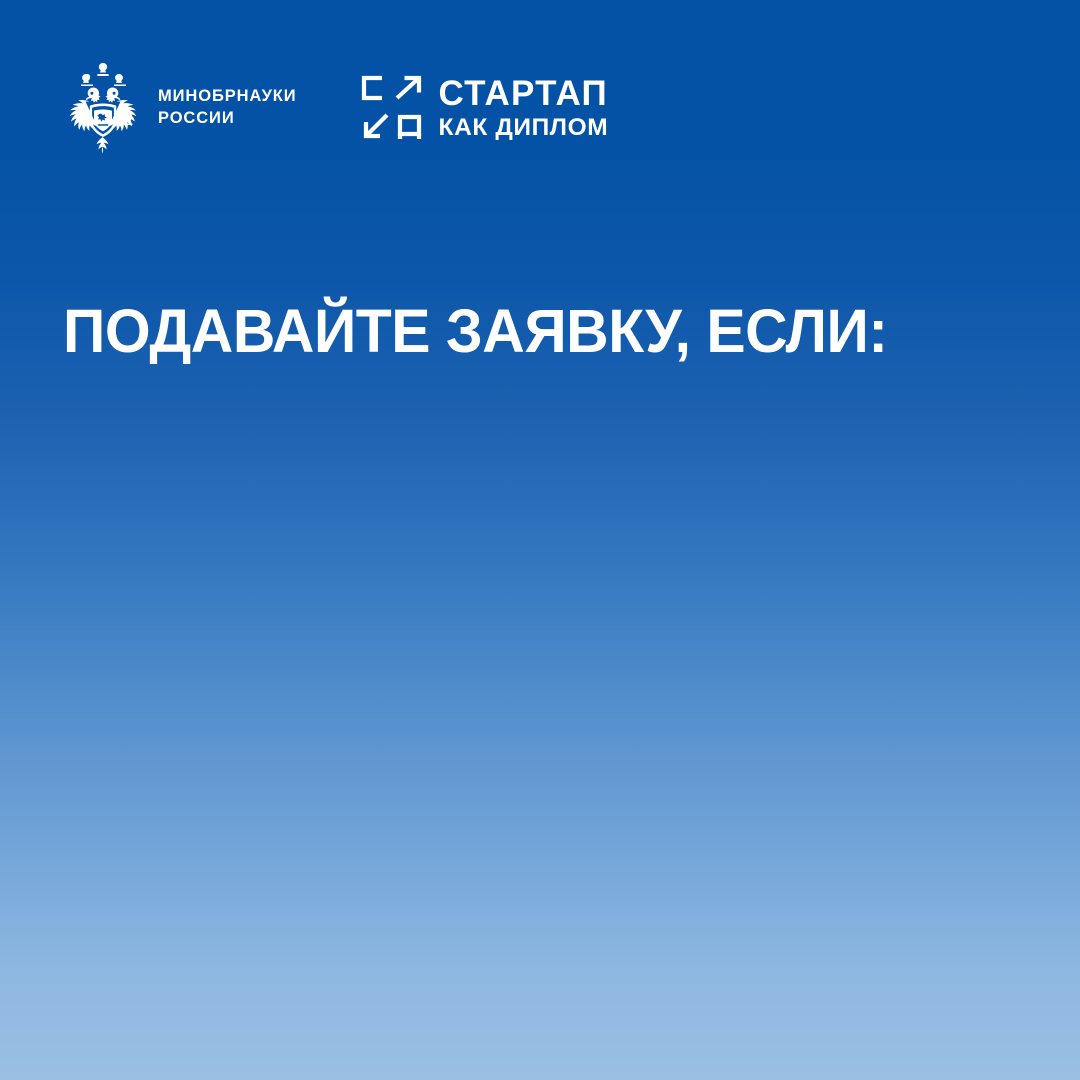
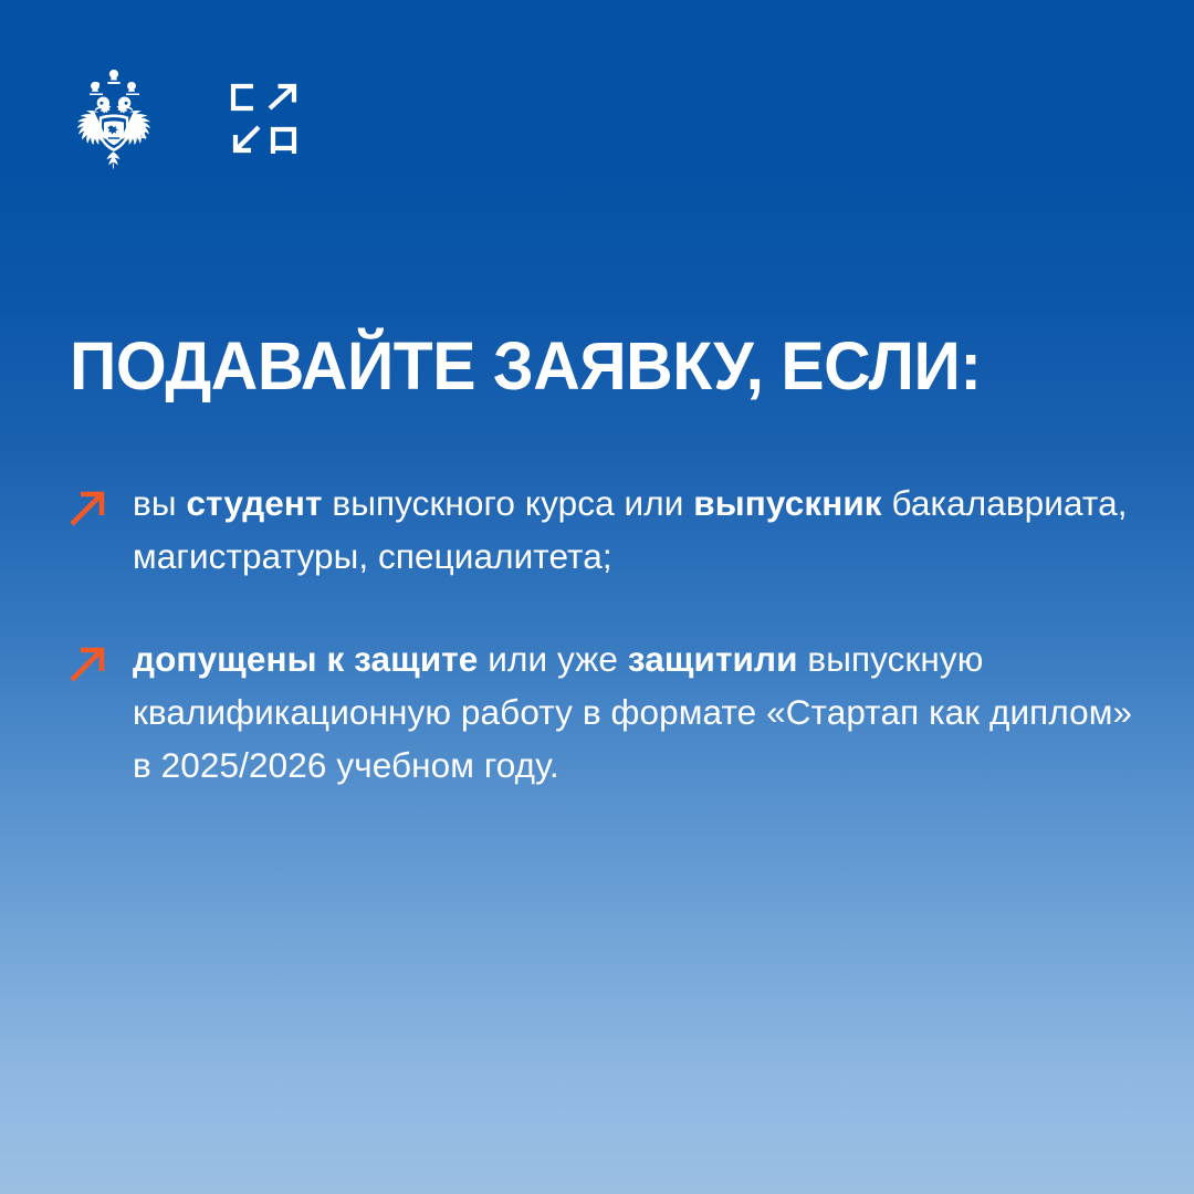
- МИНОБРНАУКИ
- РОССИИ
- СТАРТАП
- КАК ДИПЛОМ
  ПОДАВАЙТЕ ЗАЯВКУ, ЕСЛИ:
+ вы студент выпускного курса или выпускник бакалавриата, магистратуры, специалитета;
+ допущены к защите или уже защитили выпускную квалификационную работу в формате «Стартап как диплом» в 2025/2026 учебном году.
